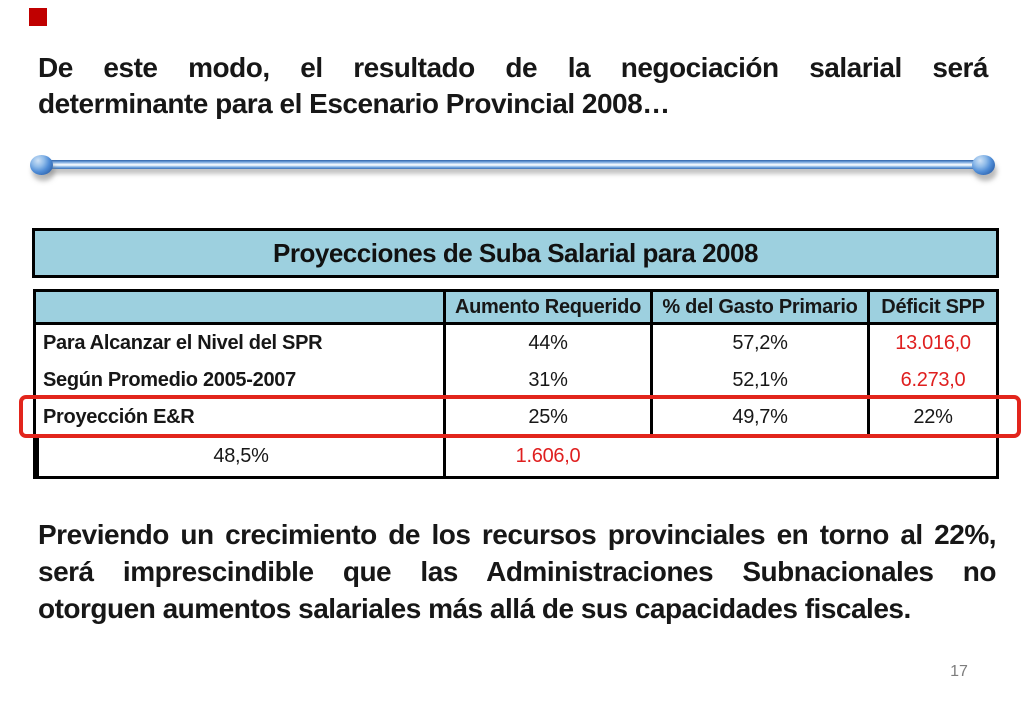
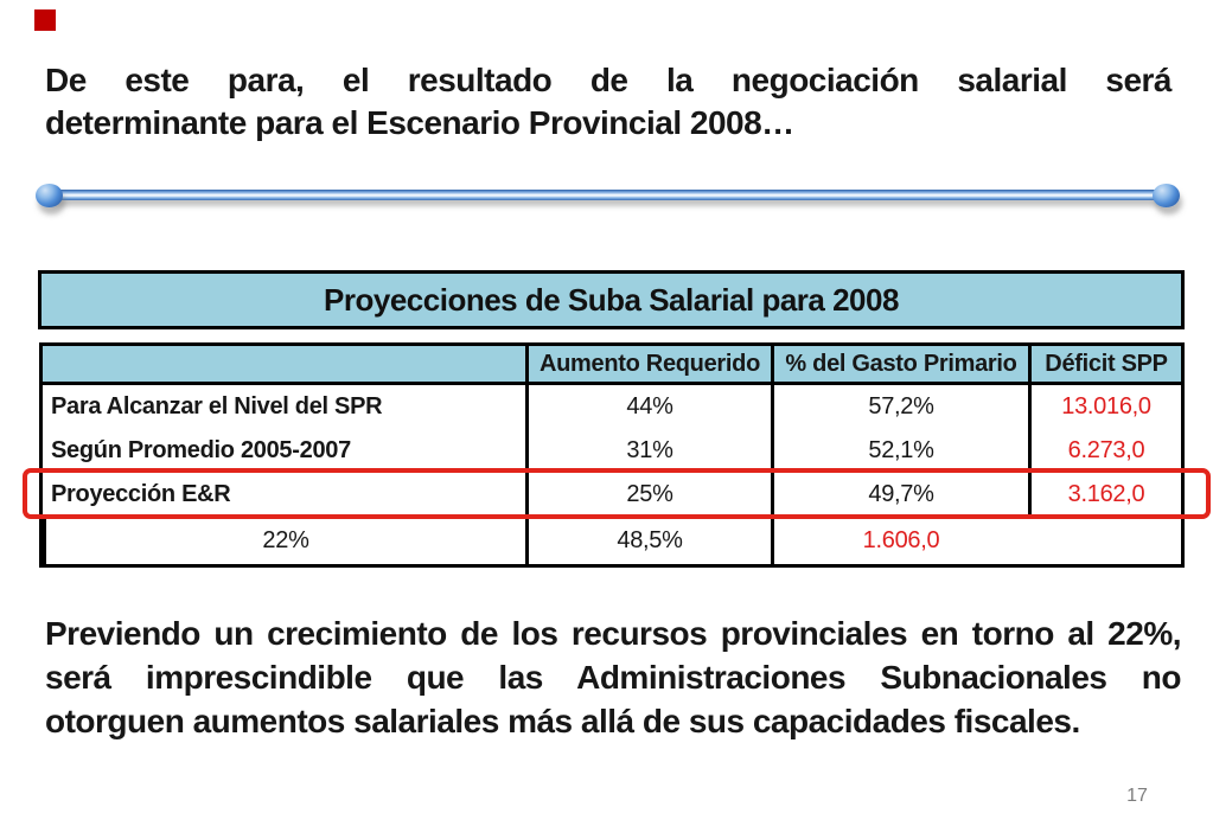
- De este modo, el resultado de la negociación salarial será
+ De este para, el resultado de la negociación salarial será
  determinante para el Escenario Provincial 2008…
  Proyecciones de Suba Salarial para 2008
  Aumento Requerido
  % del Gasto Primario
  Déficit SPP
  Para Alcanzar el Nivel del SPR
  44%
  57,2%
  13.016,0
  Según Promedio 2005-2007
  31%
  52,1%
  6.273,0
  Proyección E&R
  25%
  49,7%
+ 3.162,0
  22%
  48,5%
  1.606,0
  Previendo un crecimiento de los recursos provinciales en torno al 22%,
  será imprescindible que las Administraciones Subnacionales no
  otorguen aumentos salariales más allá de sus capacidades fiscales.
  17
